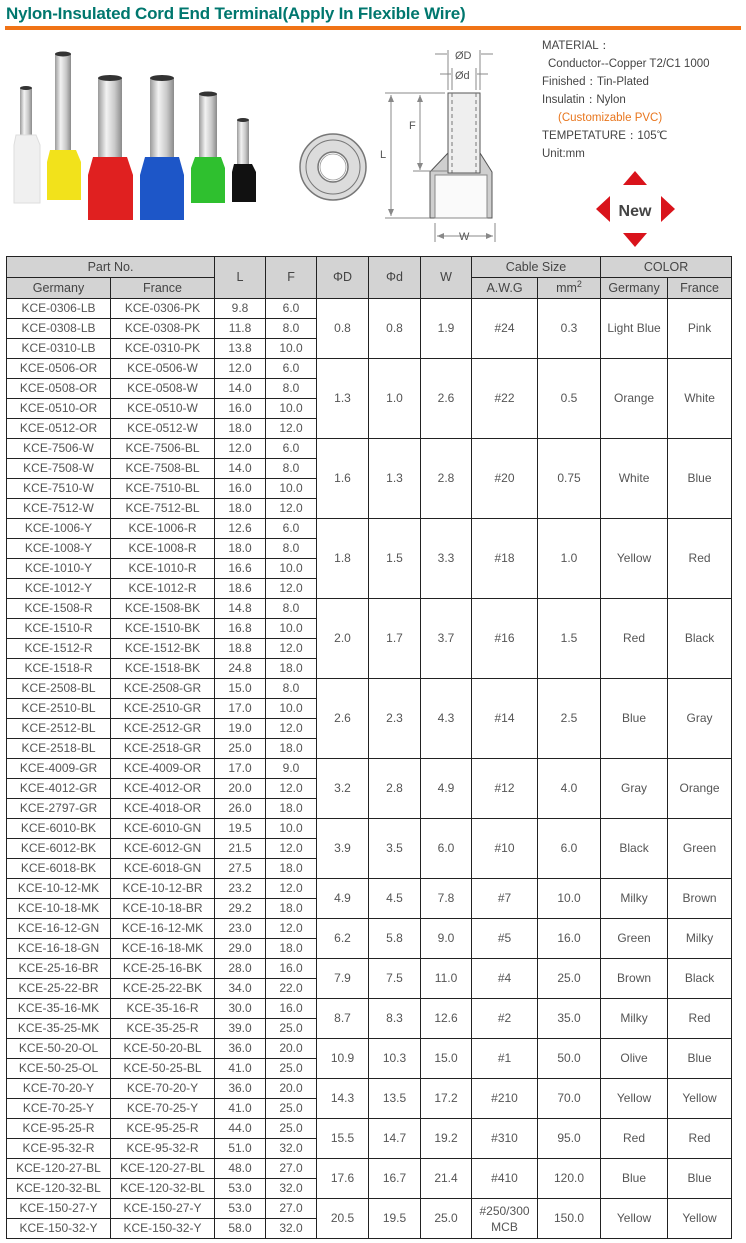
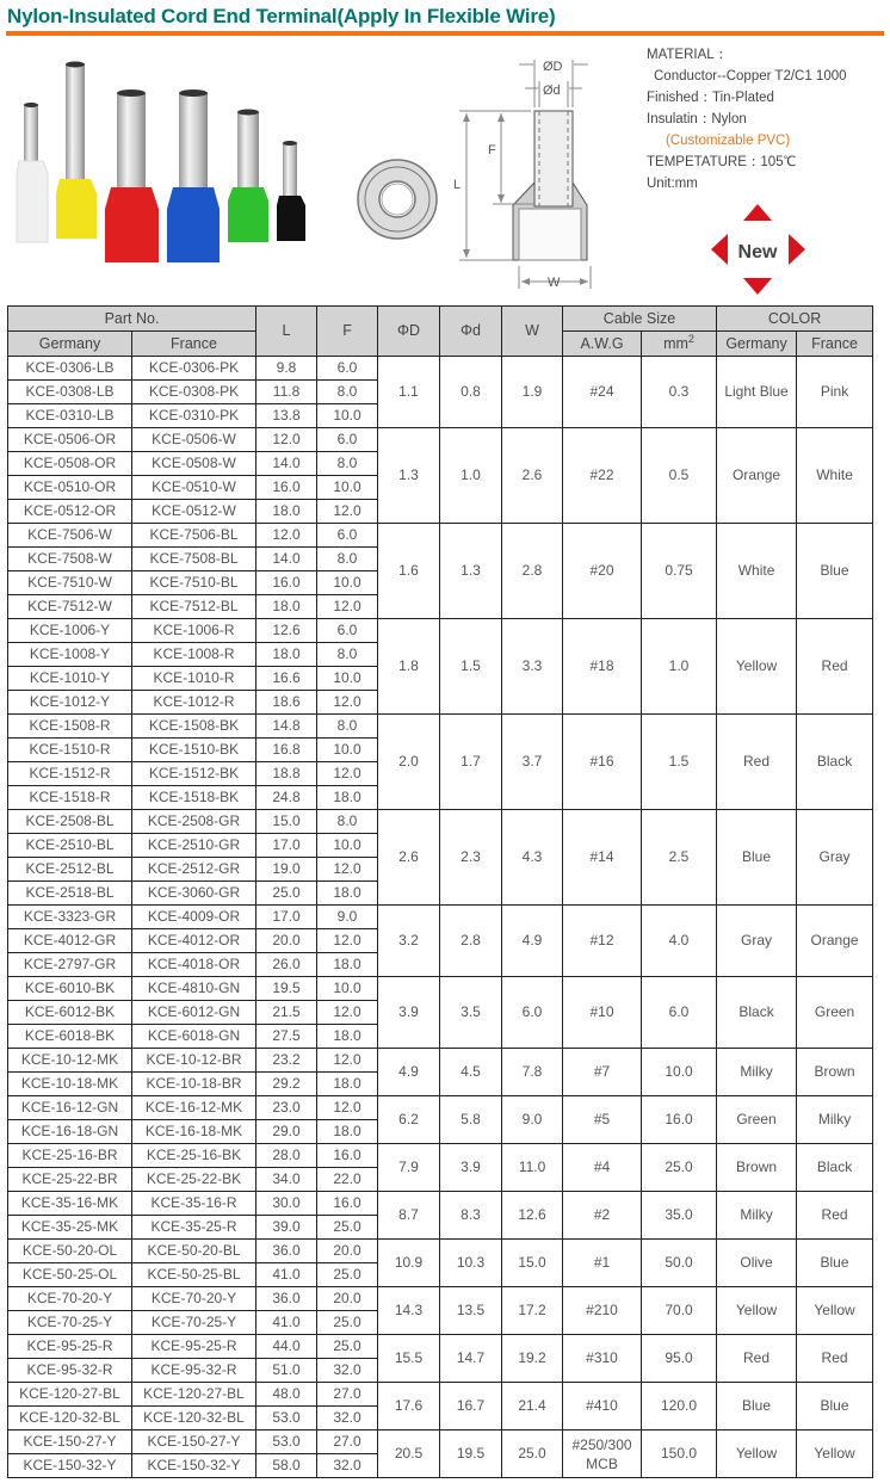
  Nylon-Insulated Cord End Terminal(Apply In Flexible Wire)
  ØD
  Ød
  F
  L
  W
  MATERIAL：
  Conductor--Copper T2/C1 1000
  Finished：Tin-Plated
  Insulatin：Nylon
  (Customizable PVC)
  TEMPETATURE：105℃
  Unit:mm
  New
  Part No.	L	F	ΦD	Φd	W	Cable Size	COLOR
  Germany	France	A.W.G	mm2	Germany	France
- KCE-0306-LB	KCE-0306-PK	9.8	6.0	0.8	0.8	1.9	#24	0.3	Light Blue	Pink
+ KCE-0306-LB	KCE-0306-PK	9.8	6.0	1.1	0.8	1.9	#24	0.3	Light Blue	Pink
  KCE-0308-LB	KCE-0308-PK	11.8	8.0
  KCE-0310-LB	KCE-0310-PK	13.8	10.0
  KCE-0506-OR	KCE-0506-W	12.0	6.0	1.3	1.0	2.6	#22	0.5	Orange	White
  KCE-0508-OR	KCE-0508-W	14.0	8.0
  KCE-0510-OR	KCE-0510-W	16.0	10.0
  KCE-0512-OR	KCE-0512-W	18.0	12.0
  KCE-7506-W	KCE-7506-BL	12.0	6.0	1.6	1.3	2.8	#20	0.75	White	Blue
  KCE-7508-W	KCE-7508-BL	14.0	8.0
  KCE-7510-W	KCE-7510-BL	16.0	10.0
  KCE-7512-W	KCE-7512-BL	18.0	12.0
  KCE-1006-Y	KCE-1006-R	12.6	6.0	1.8	1.5	3.3	#18	1.0	Yellow	Red
  KCE-1008-Y	KCE-1008-R	18.0	8.0
  KCE-1010-Y	KCE-1010-R	16.6	10.0
  KCE-1012-Y	KCE-1012-R	18.6	12.0
  KCE-1508-R	KCE-1508-BK	14.8	8.0	2.0	1.7	3.7	#16	1.5	Red	Black
  KCE-1510-R	KCE-1510-BK	16.8	10.0
  KCE-1512-R	KCE-1512-BK	18.8	12.0
  KCE-1518-R	KCE-1518-BK	24.8	18.0
  KCE-2508-BL	KCE-2508-GR	15.0	8.0	2.6	2.3	4.3	#14	2.5	Blue	Gray
  KCE-2510-BL	KCE-2510-GR	17.0	10.0
  KCE-2512-BL	KCE-2512-GR	19.0	12.0
- KCE-2518-BL	KCE-2518-GR	25.0	18.0
+ KCE-2518-BL	KCE-3060-GR	25.0	18.0
- KCE-4009-GR	KCE-4009-OR	17.0	9.0	3.2	2.8	4.9	#12	4.0	Gray	Orange
+ KCE-3323-GR	KCE-4009-OR	17.0	9.0	3.2	2.8	4.9	#12	4.0	Gray	Orange
  KCE-4012-GR	KCE-4012-OR	20.0	12.0
  KCE-2797-GR	KCE-4018-OR	26.0	18.0
- KCE-6010-BK	KCE-6010-GN	19.5	10.0	3.9	3.5	6.0	#10	6.0	Black	Green
+ KCE-6010-BK	KCE-4810-GN	19.5	10.0	3.9	3.5	6.0	#10	6.0	Black	Green
  KCE-6012-BK	KCE-6012-GN	21.5	12.0
  KCE-6018-BK	KCE-6018-GN	27.5	18.0
  KCE-10-12-MK	KCE-10-12-BR	23.2	12.0	4.9	4.5	7.8	#7	10.0	Milky	Brown
  KCE-10-18-MK	KCE-10-18-BR	29.2	18.0
  KCE-16-12-GN	KCE-16-12-MK	23.0	12.0	6.2	5.8	9.0	#5	16.0	Green	Milky
  KCE-16-18-GN	KCE-16-18-MK	29.0	18.0
- KCE-25-16-BR	KCE-25-16-BK	28.0	16.0	7.9	7.5	11.0	#4	25.0	Brown	Black
+ KCE-25-16-BR	KCE-25-16-BK	28.0	16.0	7.9	3.9	11.0	#4	25.0	Brown	Black
  KCE-25-22-BR	KCE-25-22-BK	34.0	22.0
  KCE-35-16-MK	KCE-35-16-R	30.0	16.0	8.7	8.3	12.6	#2	35.0	Milky	Red
  KCE-35-25-MK	KCE-35-25-R	39.0	25.0
  KCE-50-20-OL	KCE-50-20-BL	36.0	20.0	10.9	10.3	15.0	#1	50.0	Olive	Blue
  KCE-50-25-OL	KCE-50-25-BL	41.0	25.0
  KCE-70-20-Y	KCE-70-20-Y	36.0	20.0	14.3	13.5	17.2	#210	70.0	Yellow	Yellow
  KCE-70-25-Y	KCE-70-25-Y	41.0	25.0
  KCE-95-25-R	KCE-95-25-R	44.0	25.0	15.5	14.7	19.2	#310	95.0	Red	Red
  KCE-95-32-R	KCE-95-32-R	51.0	32.0
  KCE-120-27-BL	KCE-120-27-BL	48.0	27.0	17.6	16.7	21.4	#410	120.0	Blue	Blue
  KCE-120-32-BL	KCE-120-32-BL	53.0	32.0
  KCE-150-27-Y	KCE-150-27-Y	53.0	27.0	20.5	19.5	25.0	#250/300 MCB	150.0	Yellow	Yellow
  KCE-150-32-Y	KCE-150-32-Y	58.0	32.0
